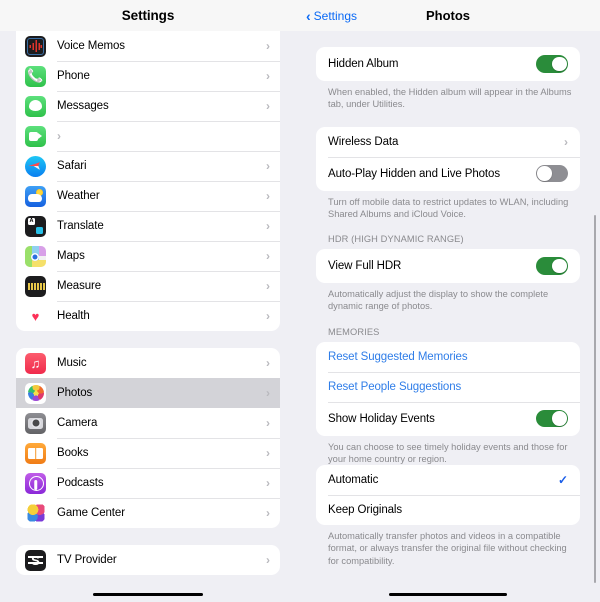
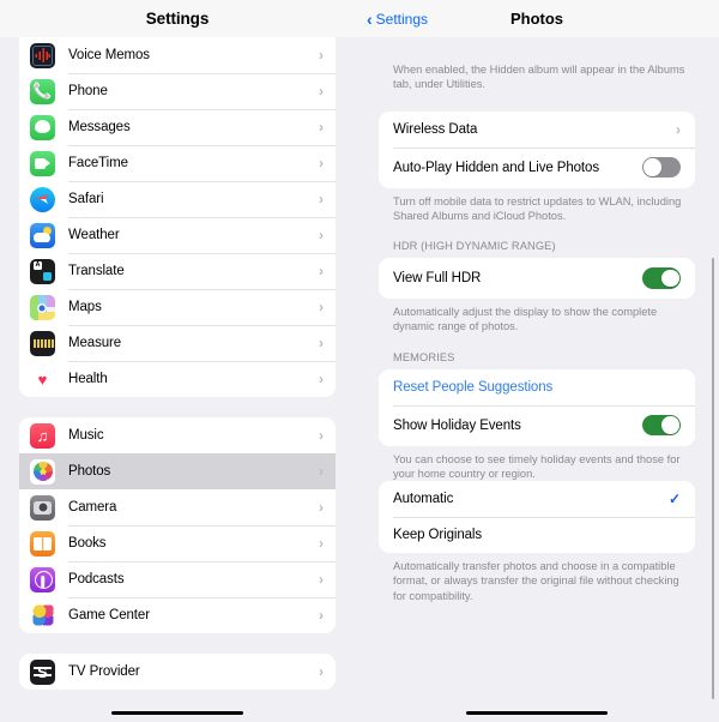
  Settings
  Voice Memos
  ›
  Phone
  ›
  Messages
  ›
+ FaceTime
  ›
  Safari
  ›
  Weather
  ›
  Translate
  ›
  Maps
  ›
  Measure
  ›
  Health
  ›
  Music
  ›
  Photos
  ›
  Camera
  ›
  Books
  ›
  Podcasts
  ›
  Game Center
  ›
  TV Provider
  ›
  ‹
  Settings
  Photos
- Hidden Album
  When enabled, the Hidden album will appear in the Albums tab, under Utilities.
  Wireless Data
  ›
  Auto-Play Hidden and Live Photos
- Turn off mobile data to restrict updates to WLAN, including Shared Albums and iCloud Voice.
+ Turn off mobile data to restrict updates to WLAN, including Shared Albums and iCloud Photos.
  HDR (HIGH DYNAMIC RANGE)
  View Full HDR
  Automatically adjust the display to show the complete dynamic range of photos.
  MEMORIES
- Reset Suggested Memories
  Reset People Suggestions
  Show Holiday Events
  You can choose to see timely holiday events and those for your home country or region.
  Automatic
  ✓
  Keep Originals
- Automatically transfer photos and videos in a compatible format, or always transfer the original file without checking for compatibility.
+ Automatically transfer photos and choose in a compatible format, or always transfer the original file without checking for compatibility.
